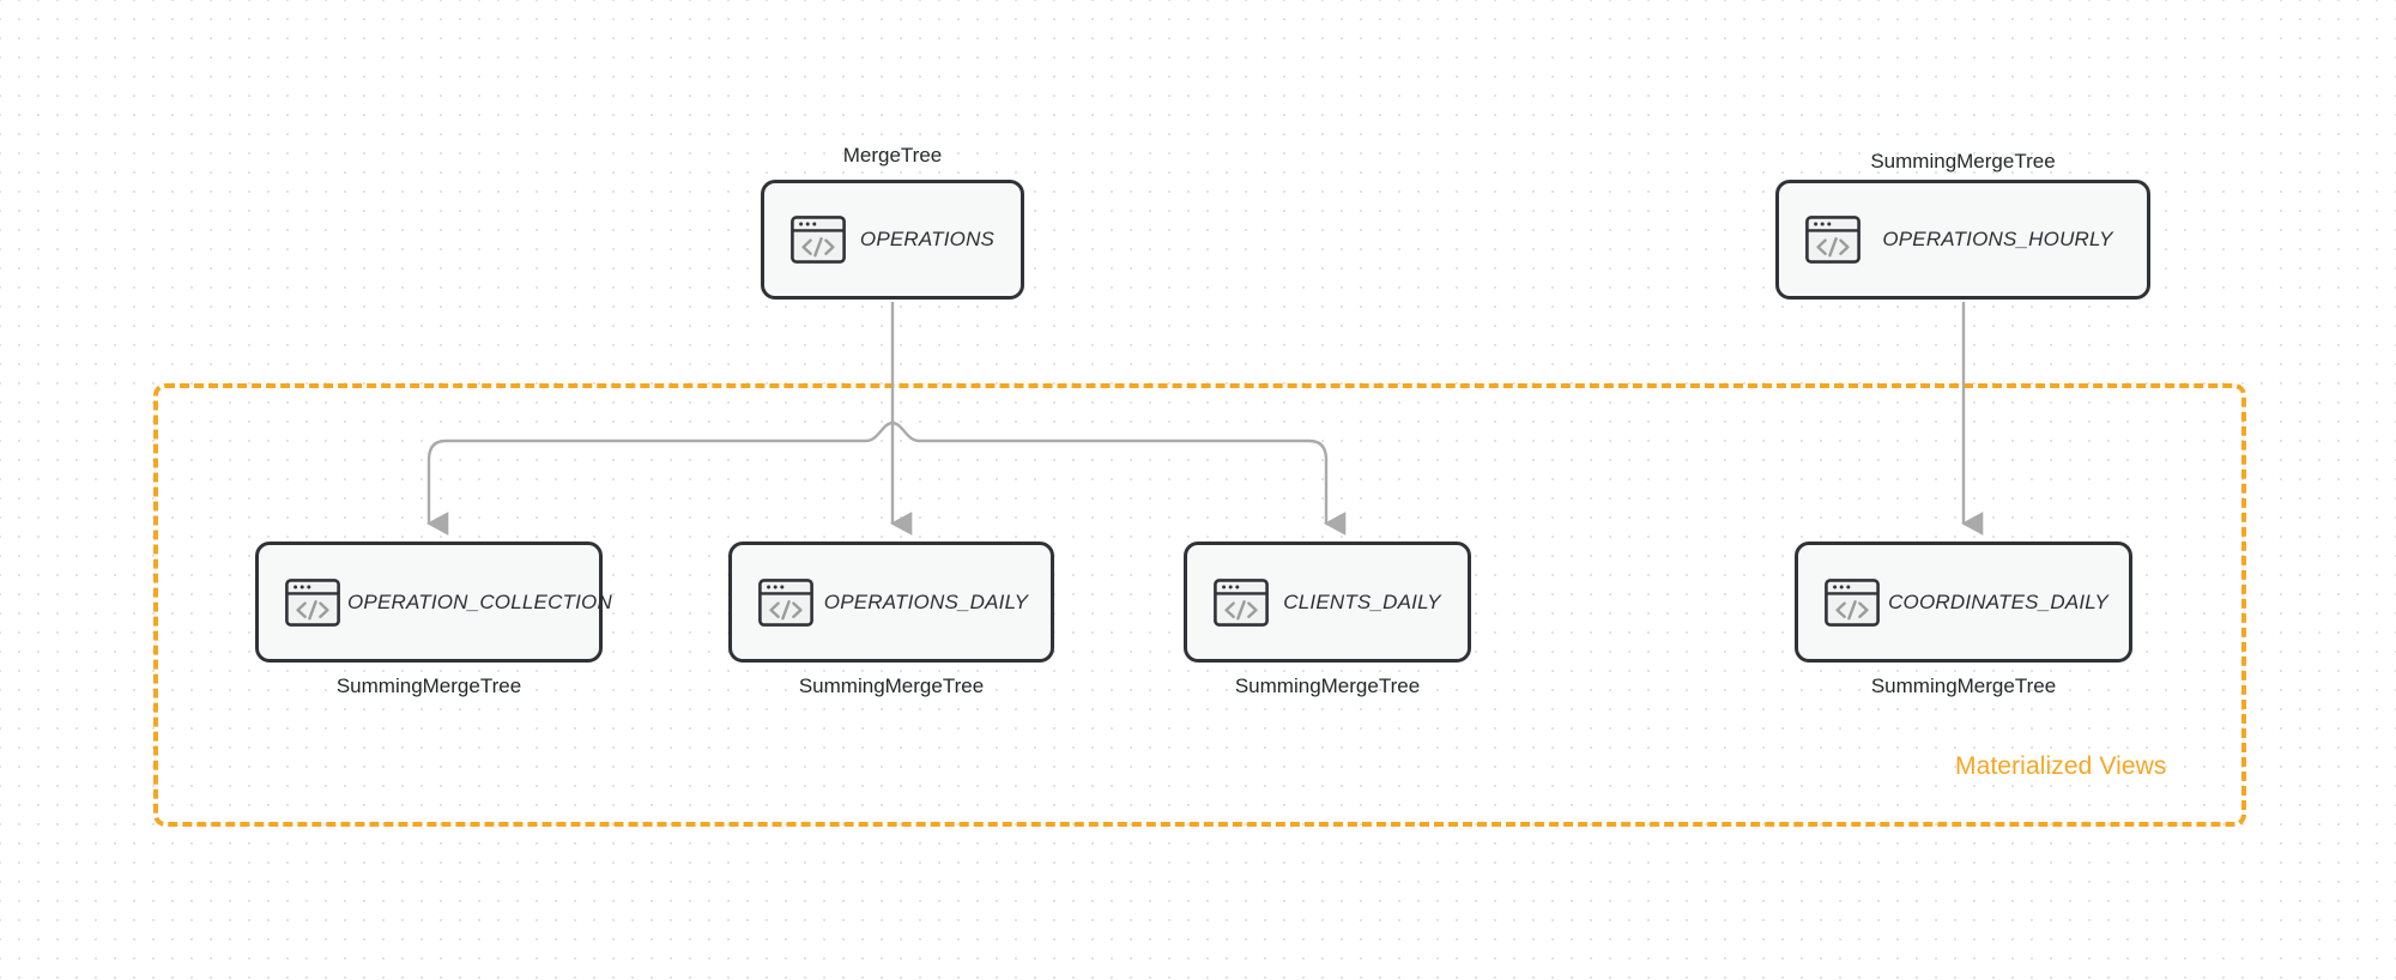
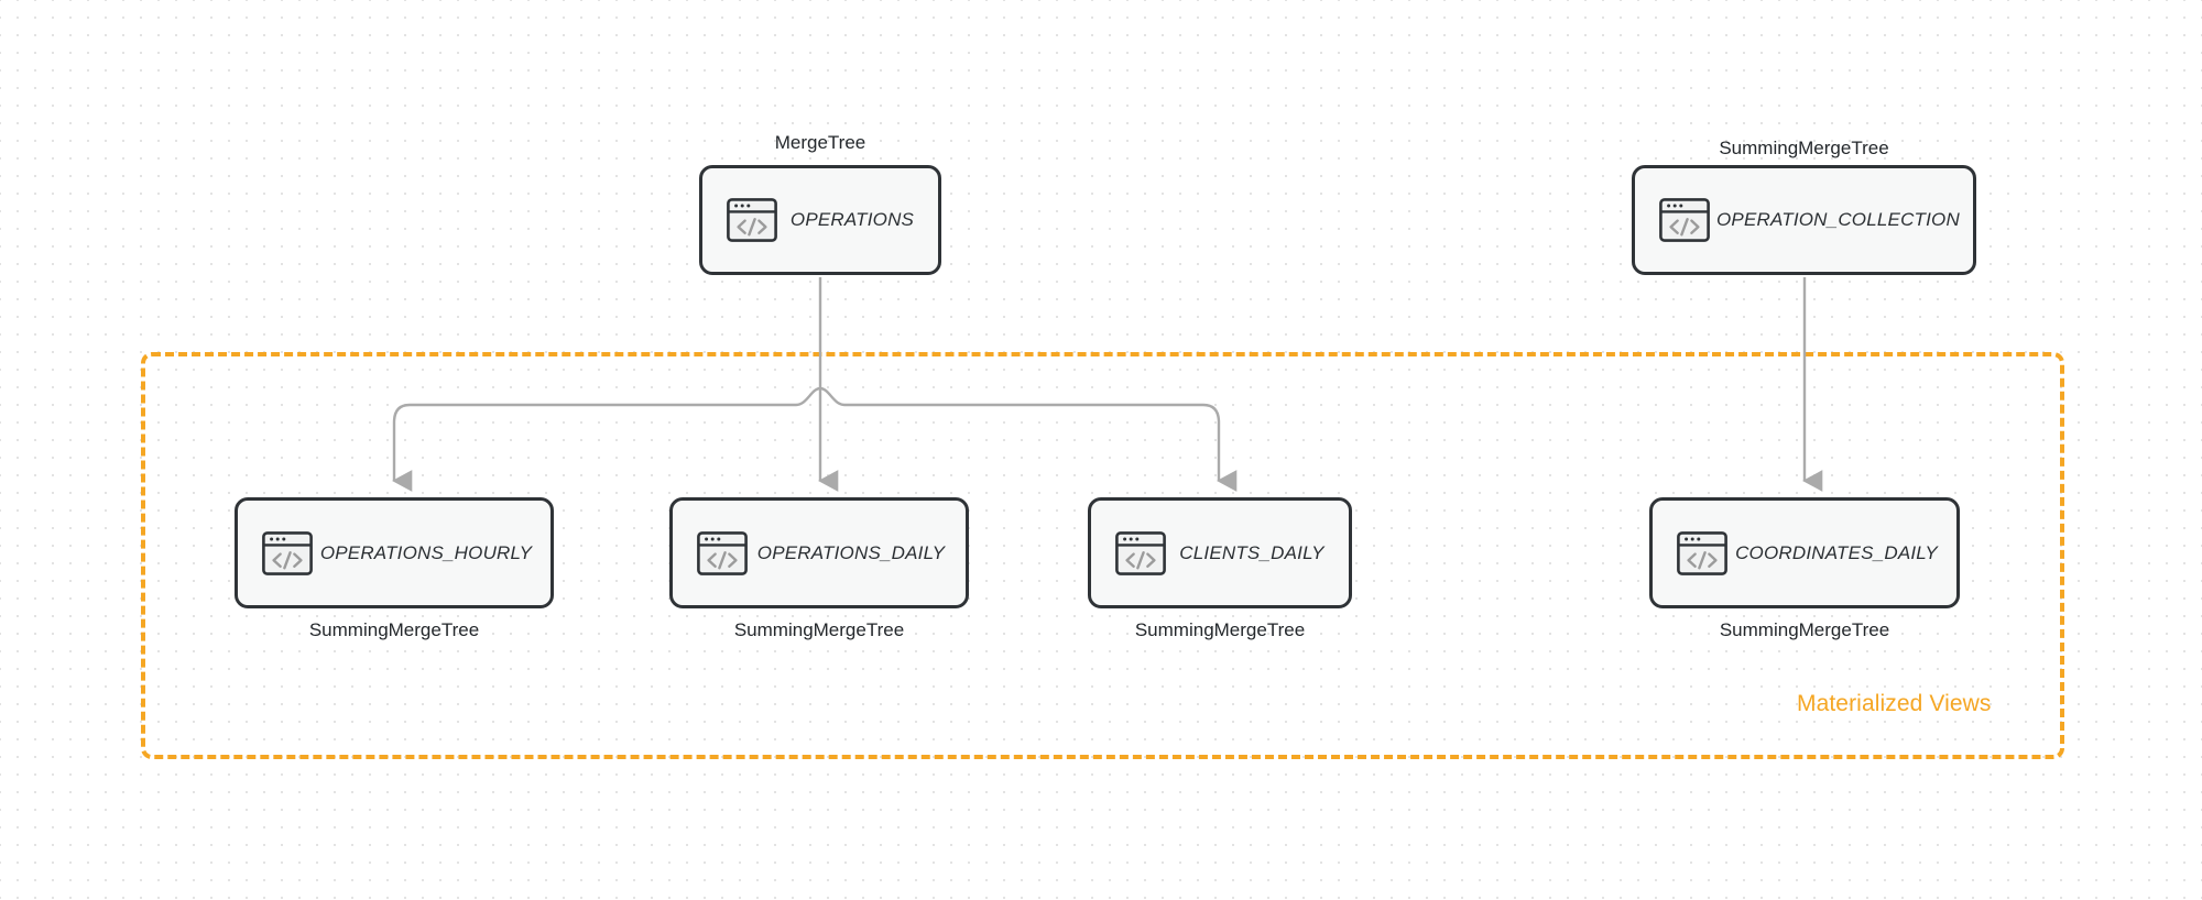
  Materialized Views
  OPERATIONS
  MergeTree
- OPERATIONS_HOURLY
+ OPERATION_COLLECTION
  SummingMergeTree
- OPERATION_COLLECTION
+ OPERATIONS_HOURLY
  SummingMergeTree
  OPERATIONS_DAILY
  SummingMergeTree
  CLIENTS_DAILY
  SummingMergeTree
  COORDINATES_DAILY
  SummingMergeTree
